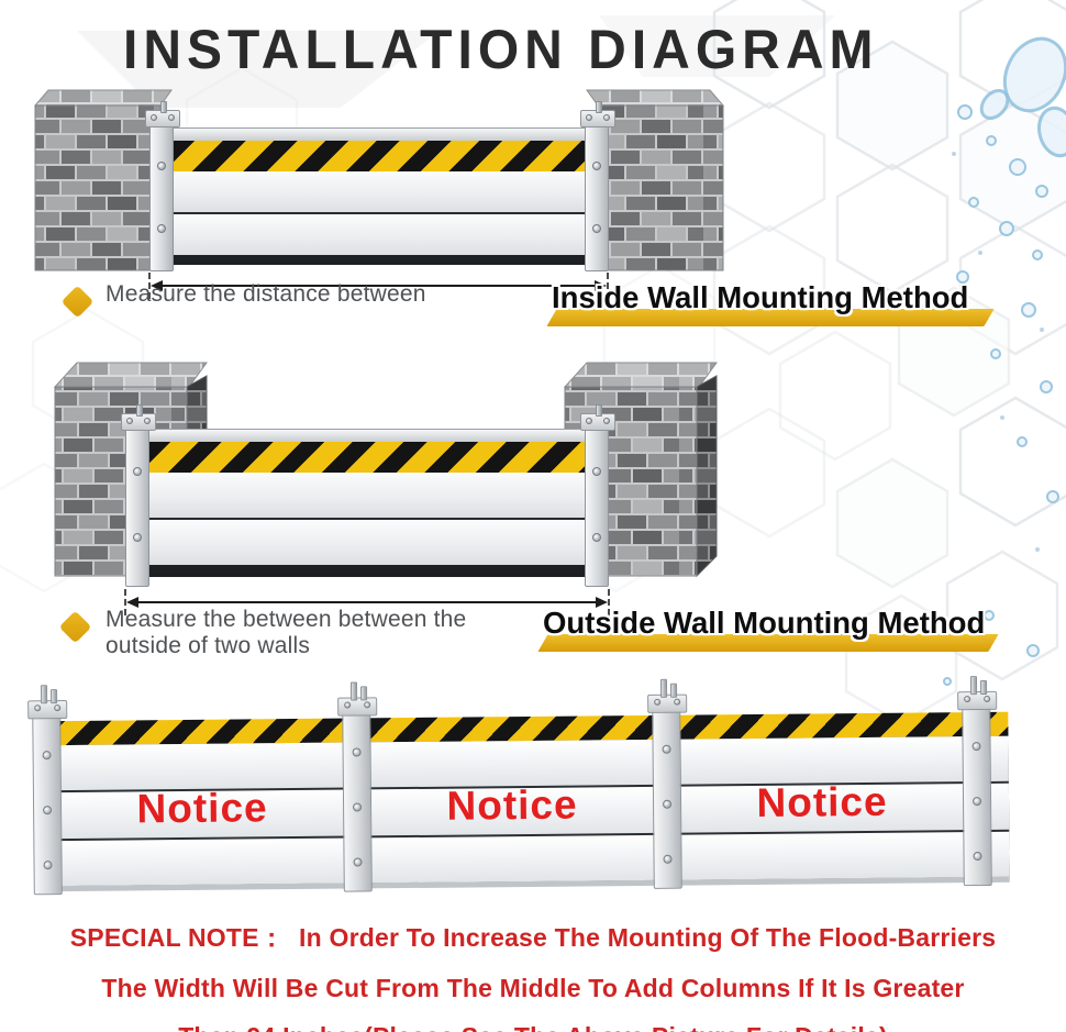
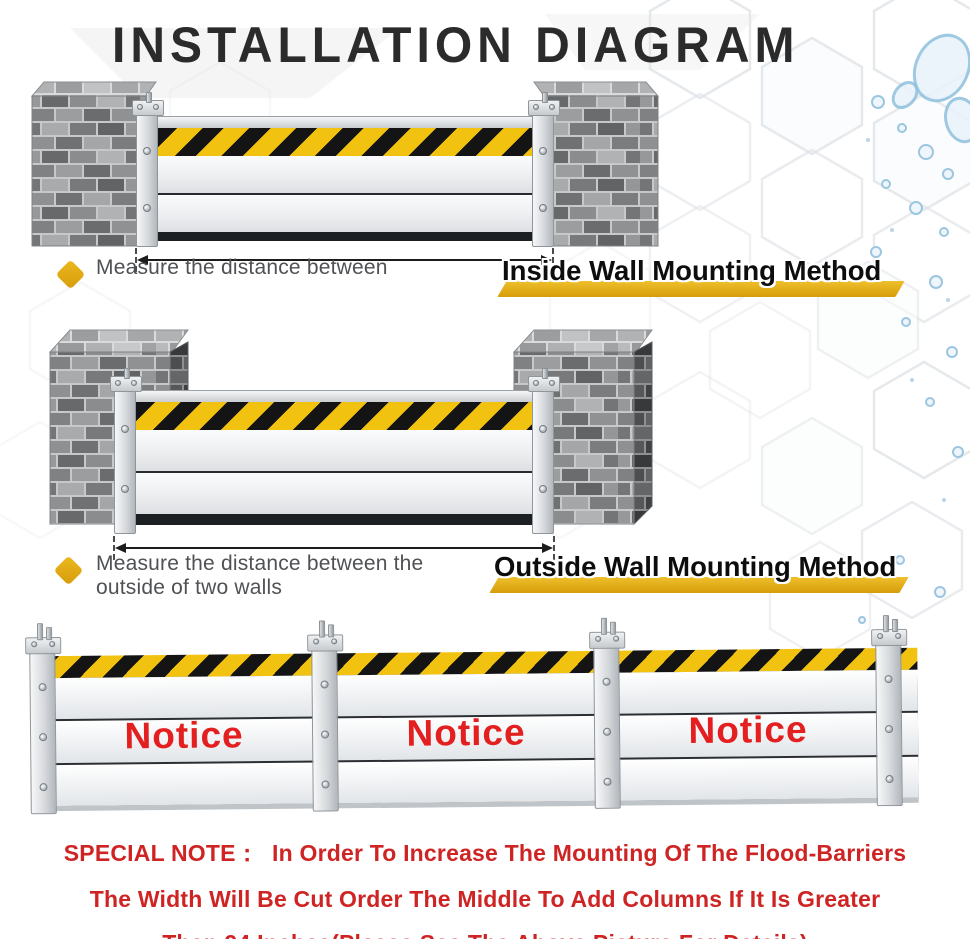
  INSTALLATION DIAGRAM
  Measure the distance between
  Inside Wall Mounting Method
- Measure the between between the
+ Measure the distance between the
  outside of two walls
  Outside Wall Mounting Method
  Notice
  Notice
  Notice
  SPECIAL NOTE： In Order To Increase The Mounting Of The Flood-Barriers
- The Width Will Be Cut From The Middle To Add Columns If It Is Greater
+ The Width Will Be Cut Order The Middle To Add Columns If It Is Greater
